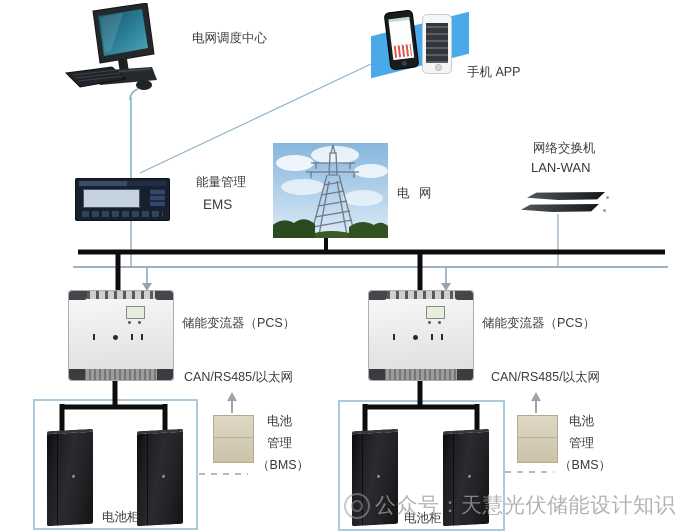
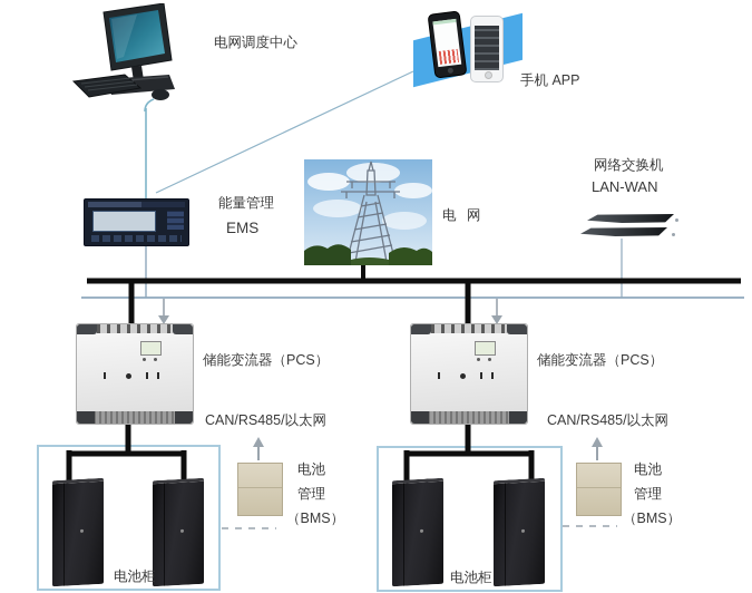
  电网调度中心
  手机 APP
  能量管理
  EMS
  电 网
  网络交换机
  LAN-WAN
  储能变流器（PCS）
  储能变流器（PCS）
  CAN/RS485/以太网
  CAN/RS485/以太网
  电池
  管理
  （BMS）
  电池
  管理
  （BMS）
  电池柜
  电池柜
- 公众号：天慧光伏储能设计知识
